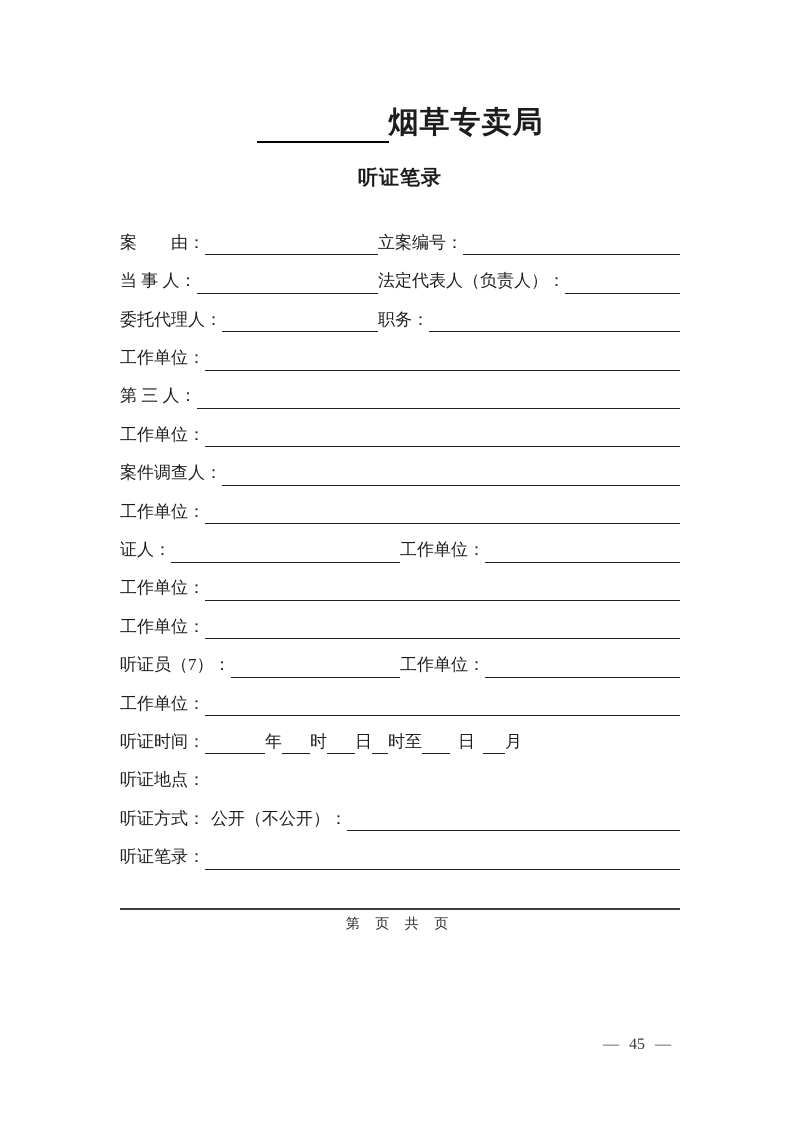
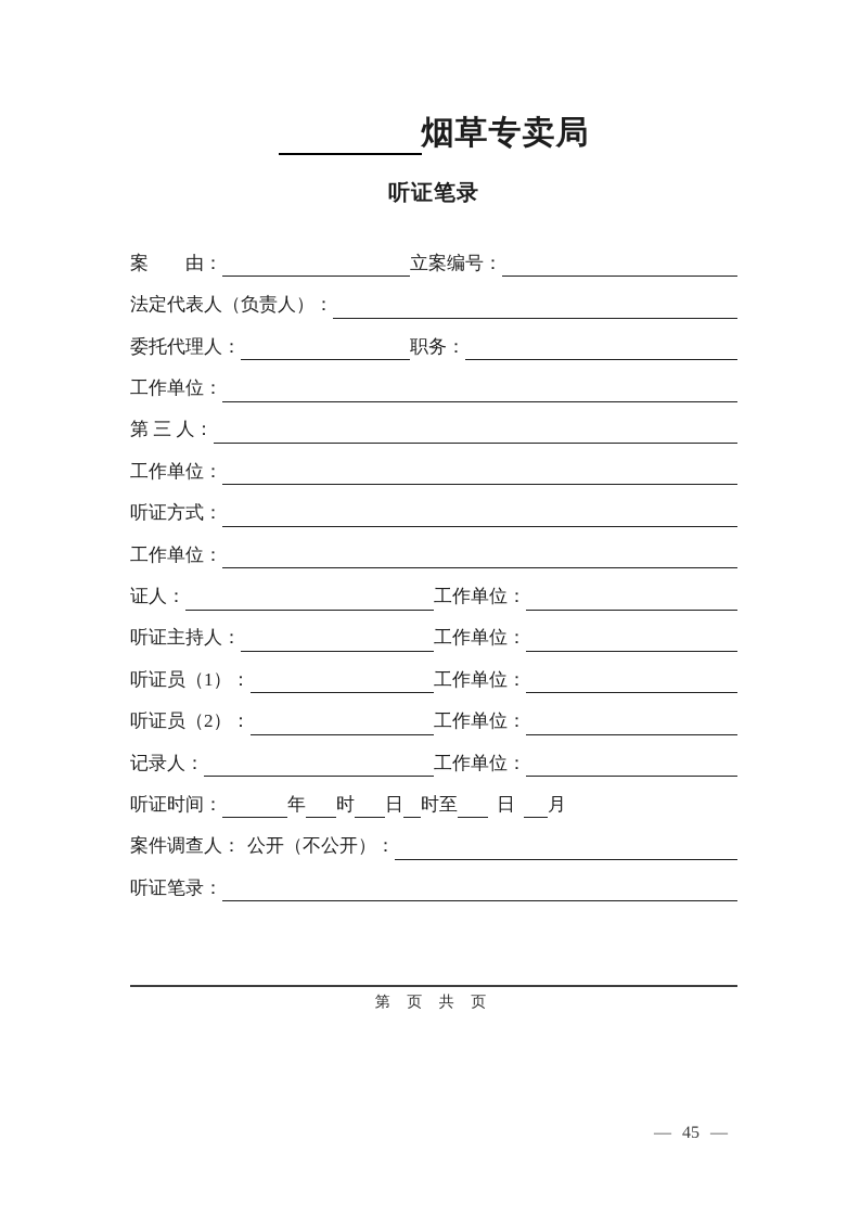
  烟草专卖局
  听证笔录
  案 由：
  立案编号：
- 当 事 人：
  法定代表人（负责人）：
  委托代理人：
  职务：
  工作单位：
  第 三 人：
  工作单位：
- 案件调查人：
+ 听证方式：
  工作单位：
  证人：
  工作单位：
+ 听证主持人：
  工作单位：
+ 听证员（1）：
  工作单位：
- 听证员（7）：
+ 听证员（2）：
  工作单位：
+ 记录人：
  工作单位：
  听证时间：
  年
  时
  日
  时至
  日
  月
- 听证地点：
- 听证方式：
+ 案件调查人：
  公开（不公开）：
  听证笔录：
  第 页 共 页
  — 45 —
